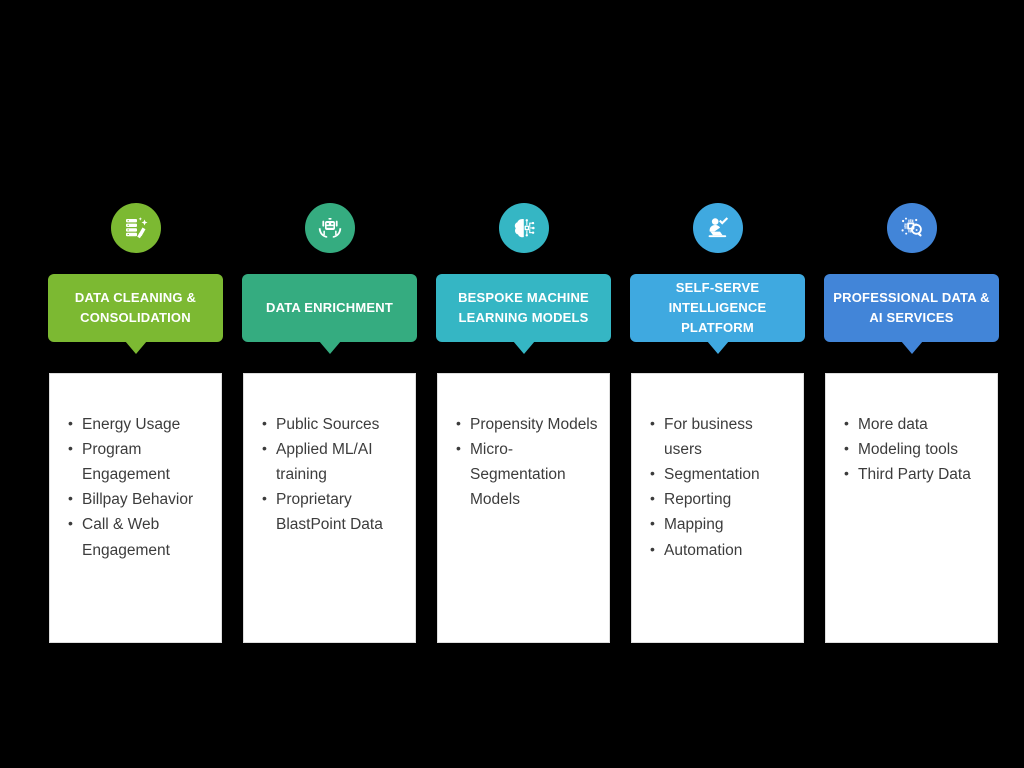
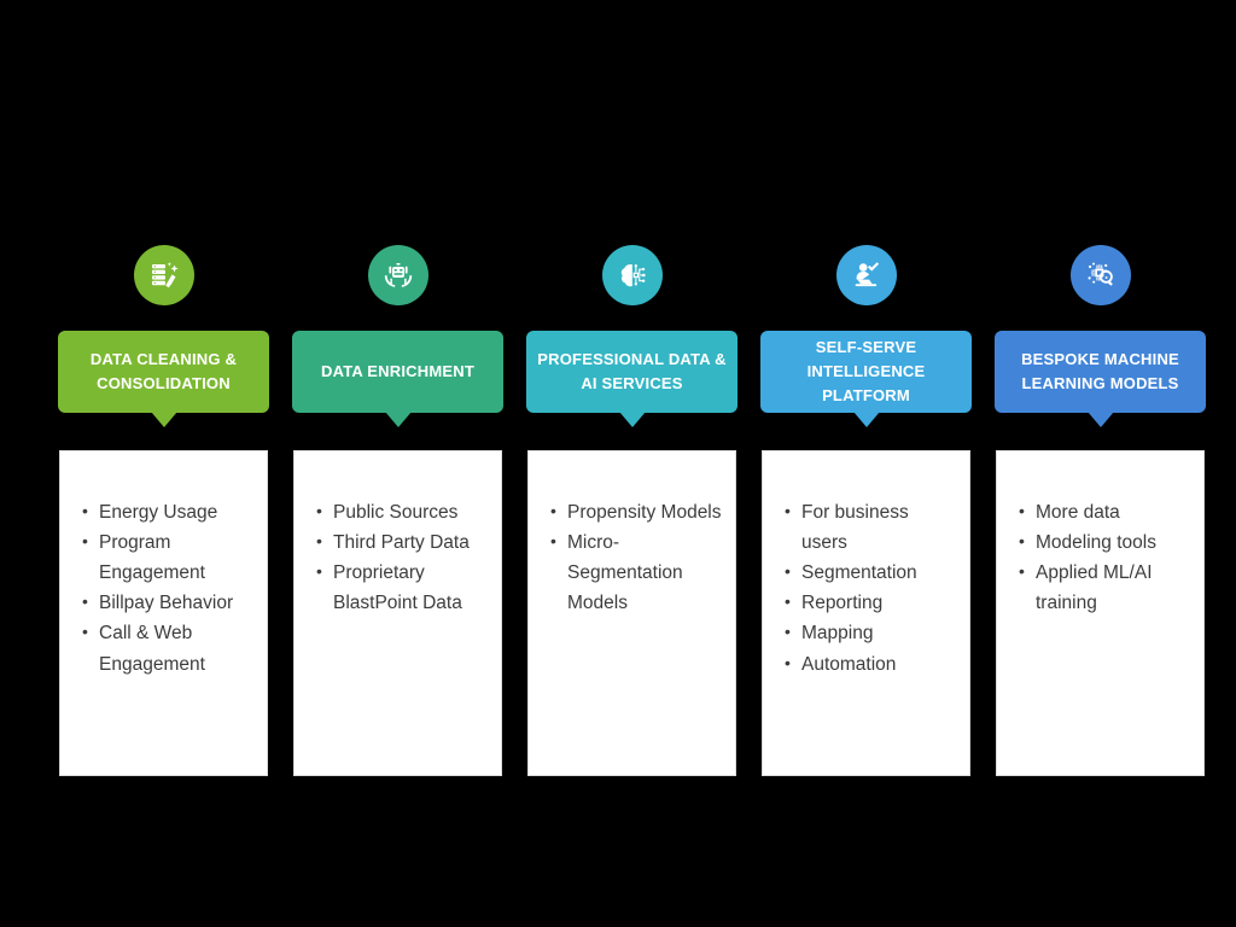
  DATA CLEANING & CONSOLIDATION
  Energy Usage
  Program Engagement
  Billpay Behavior
  Call & Web Engagement
  DATA ENRICHMENT
  Public Sources
- Applied ML/AI training
+ Third Party Data
  Proprietary BlastPoint Data
- BESPOKE MACHINE LEARNING MODELS
+ PROFESSIONAL DATA & AI SERVICES
  Propensity Models
  Micro-Segmentation Models
  SELF-SERVE INTELLIGENCE PLATFORM
  For business users
  Segmentation
  Reporting
  Mapping
  Automation
- PROFESSIONAL DATA & AI SERVICES
+ BESPOKE MACHINE LEARNING MODELS
  More data
  Modeling tools
- Third Party Data
+ Applied ML/AI training
